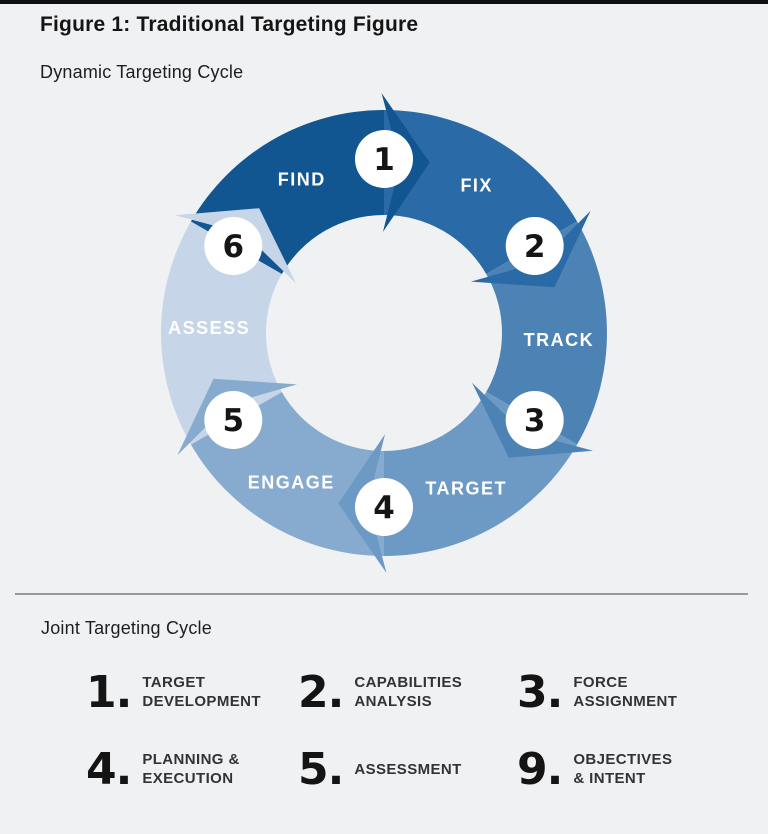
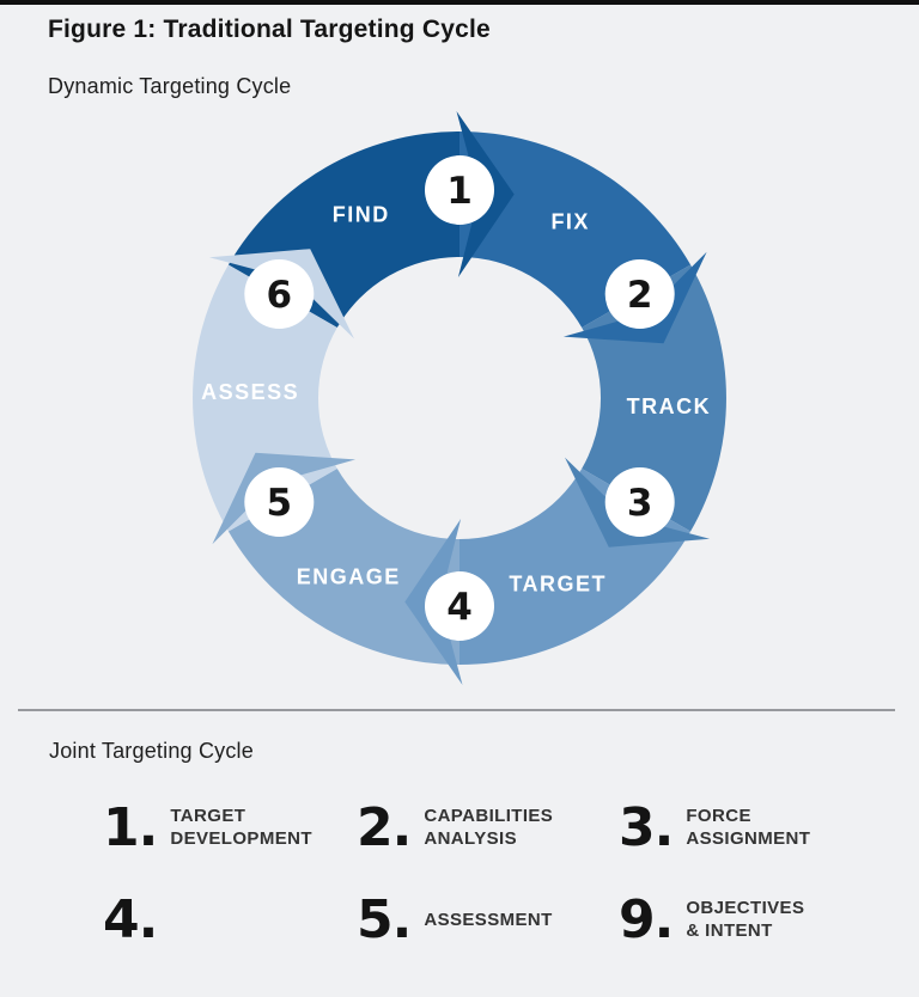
- Figure 1: Traditional Targeting Figure
+ Figure 1: Traditional Targeting Cycle
  Dynamic Targeting Cycle
  1
  FIND
  2
  FIX
  3
  TRACK
  4
  TARGET
  5
  ENGAGE
  6
  ASSESS
  Joint Targeting Cycle
  1.
  TARGET
  DEVELOPMENT
  2.
  CAPABILITIES
  ANALYSIS
  3.
  FORCE
  ASSIGNMENT
  4.
- PLANNING &
- EXECUTION
  5.
  ASSESSMENT
  9.
  OBJECTIVES
  & INTENT
